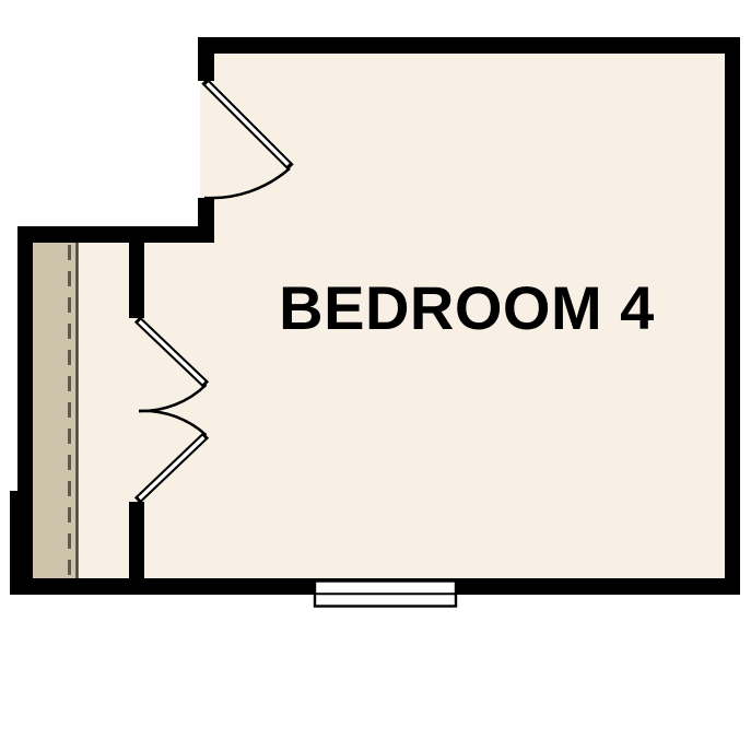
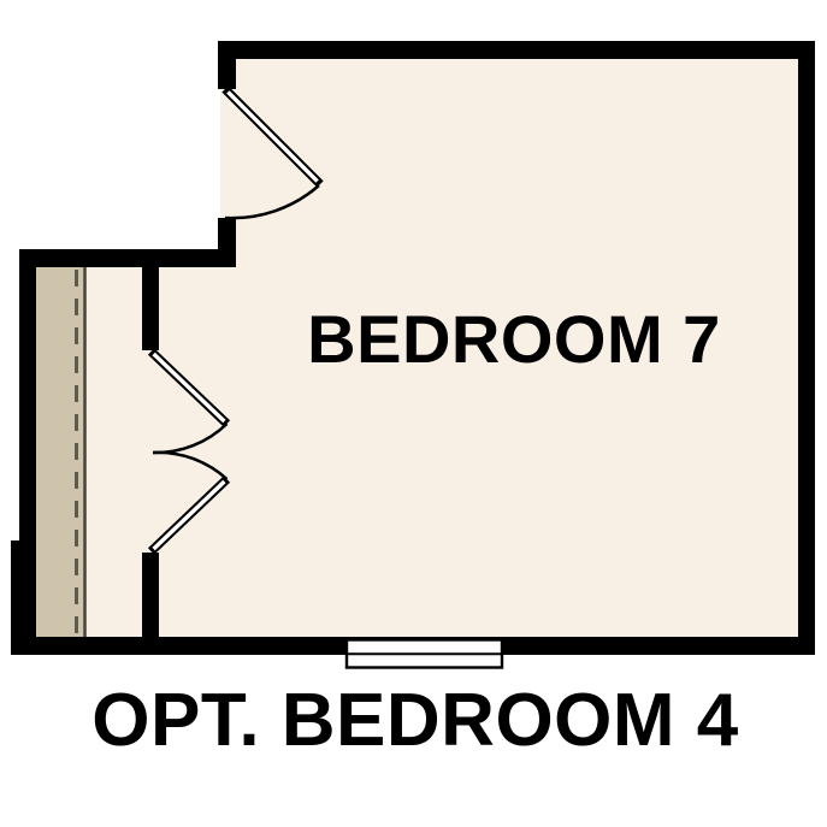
- BEDROOM 4
+ BEDROOM 7
+ OPT. BEDROOM 4
